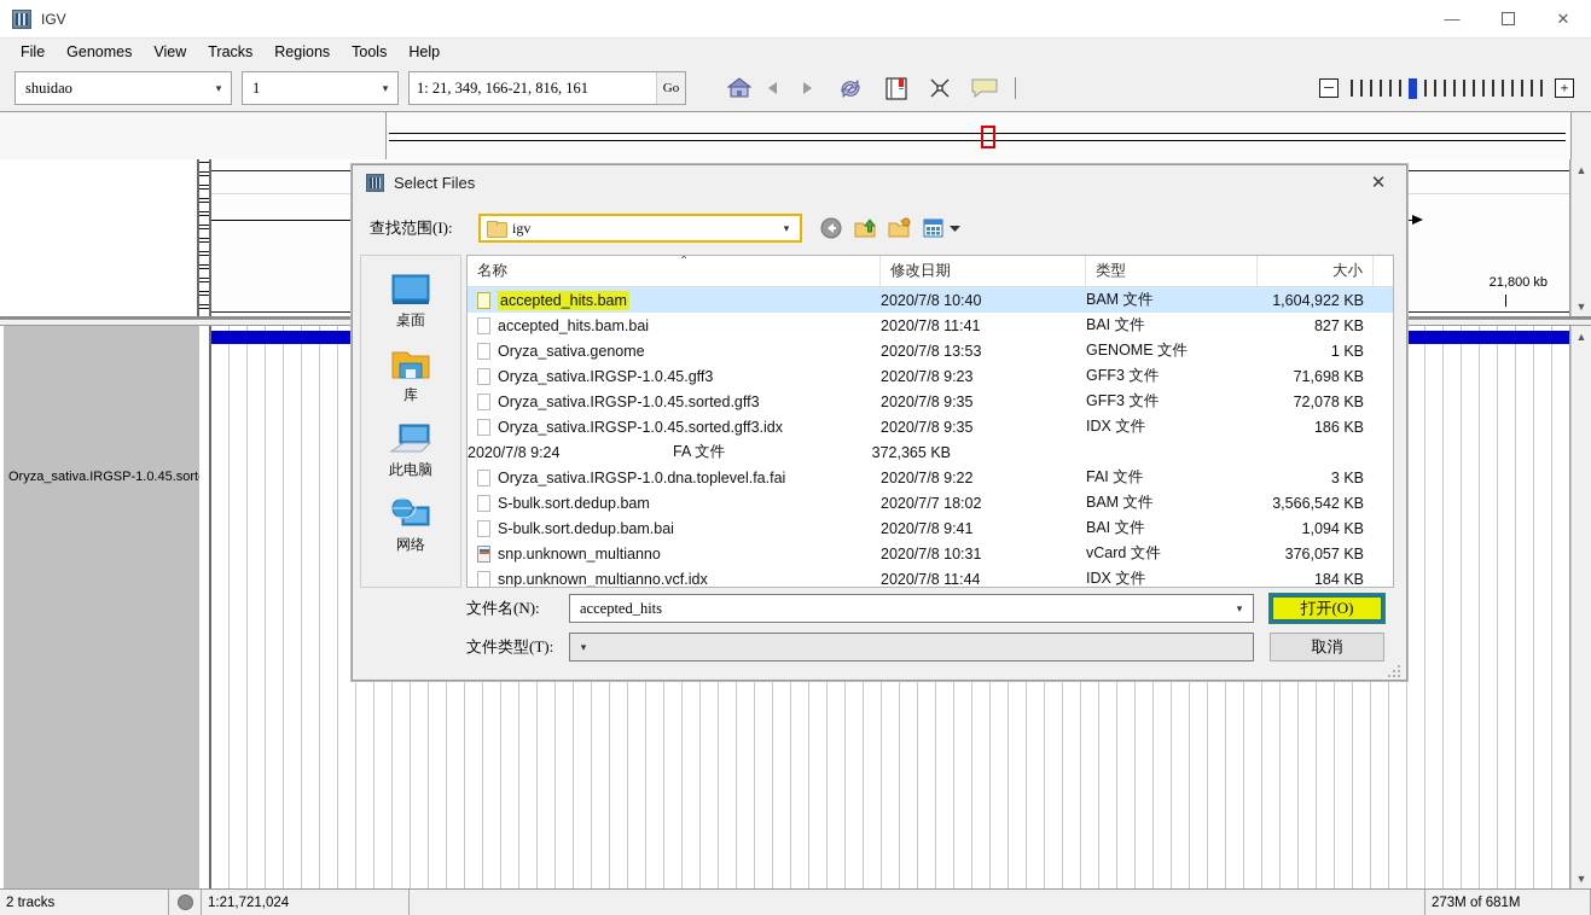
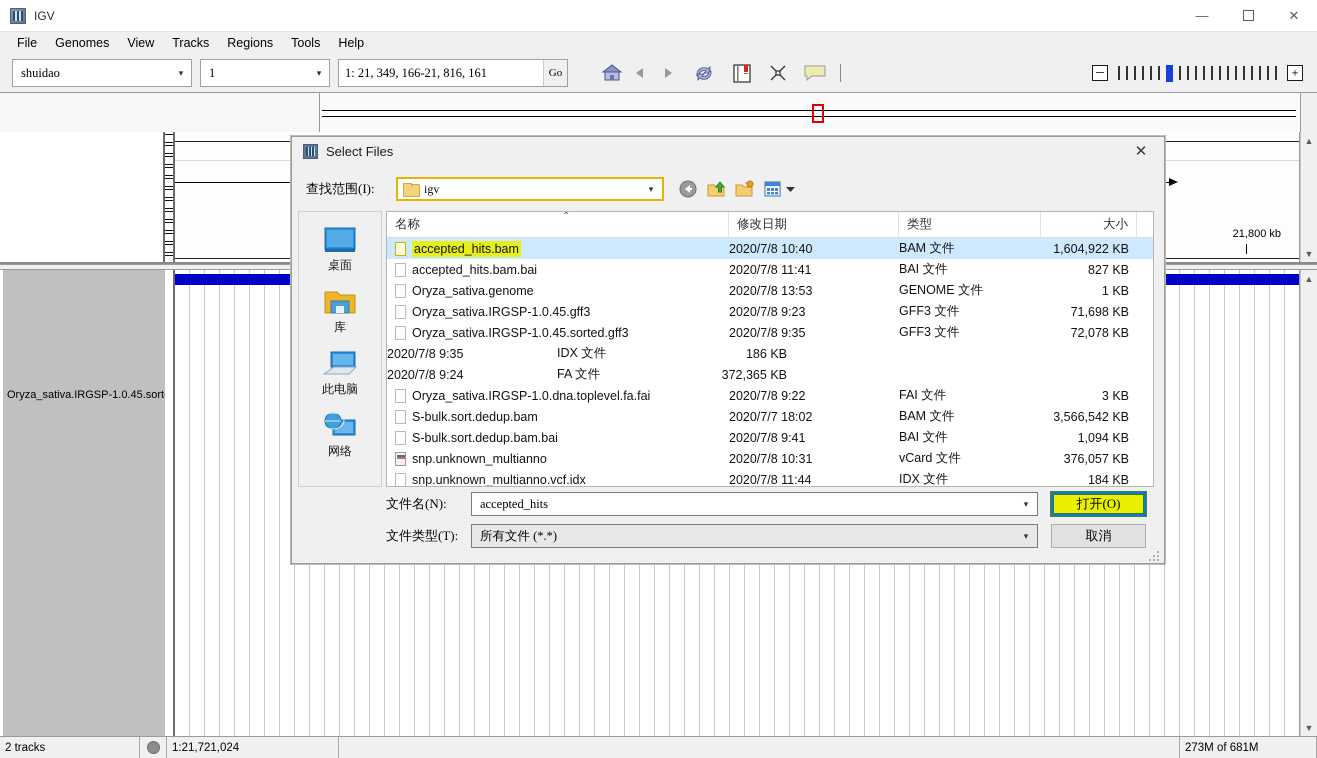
  IGV
  —
  ✕
  File
  Genomes
  View
  Tracks
  Regions
  Tools
  Help
  shuidao
  ▾
  1
  ▾
  1: 21, 349, 166-21, 816, 161
  Go
  ─
  ＋
  21,800 kb
  ▲
  ▼
  Oryza_sativa.IRGSP-1.0.45.sort
  ▲
  ▼
  2 tracks
  1:21,721,024
  273M of 681M
  Select Files
  ✕
  查找范围(I):
  igv
  ▾
  桌面
  库
  此电脑
  网络
  名称
  修改日期
  类型
  大小
  ⌃
  accepted_hits.bam
  2020/7/8 10:40
  BAM 文件
  1,604,922 KB
  accepted_hits.bam.bai
  2020/7/8 11:41
  BAI 文件
  827 KB
  Oryza_sativa.genome
  2020/7/8 13:53
  GENOME 文件
  1 KB
  Oryza_sativa.IRGSP-1.0.45.gff3
  2020/7/8 9:23
  GFF3 文件
  71,698 KB
  Oryza_sativa.IRGSP-1.0.45.sorted.gff3
  2020/7/8 9:35
  GFF3 文件
  72,078 KB
- Oryza_sativa.IRGSP-1.0.45.sorted.gff3.idx
  2020/7/8 9:35
  IDX 文件
  186 KB
  2020/7/8 9:24
  FA 文件
  372,365 KB
  Oryza_sativa.IRGSP-1.0.dna.toplevel.fa.fai
  2020/7/8 9:22
  FAI 文件
  3 KB
  S-bulk.sort.dedup.bam
  2020/7/7 18:02
  BAM 文件
  3,566,542 KB
  S-bulk.sort.dedup.bam.bai
  2020/7/8 9:41
  BAI 文件
  1,094 KB
  snp.unknown_multianno
  2020/7/8 10:31
  vCard 文件
  376,057 KB
  snp.unknown_multianno.vcf.idx
  2020/7/8 11:44
  IDX 文件
  184 KB
  文件名(N):
  accepted_hits
  ▾
  打开(O)
  文件类型(T):
+ 所有文件 (*.*)
  ▾
  取消
